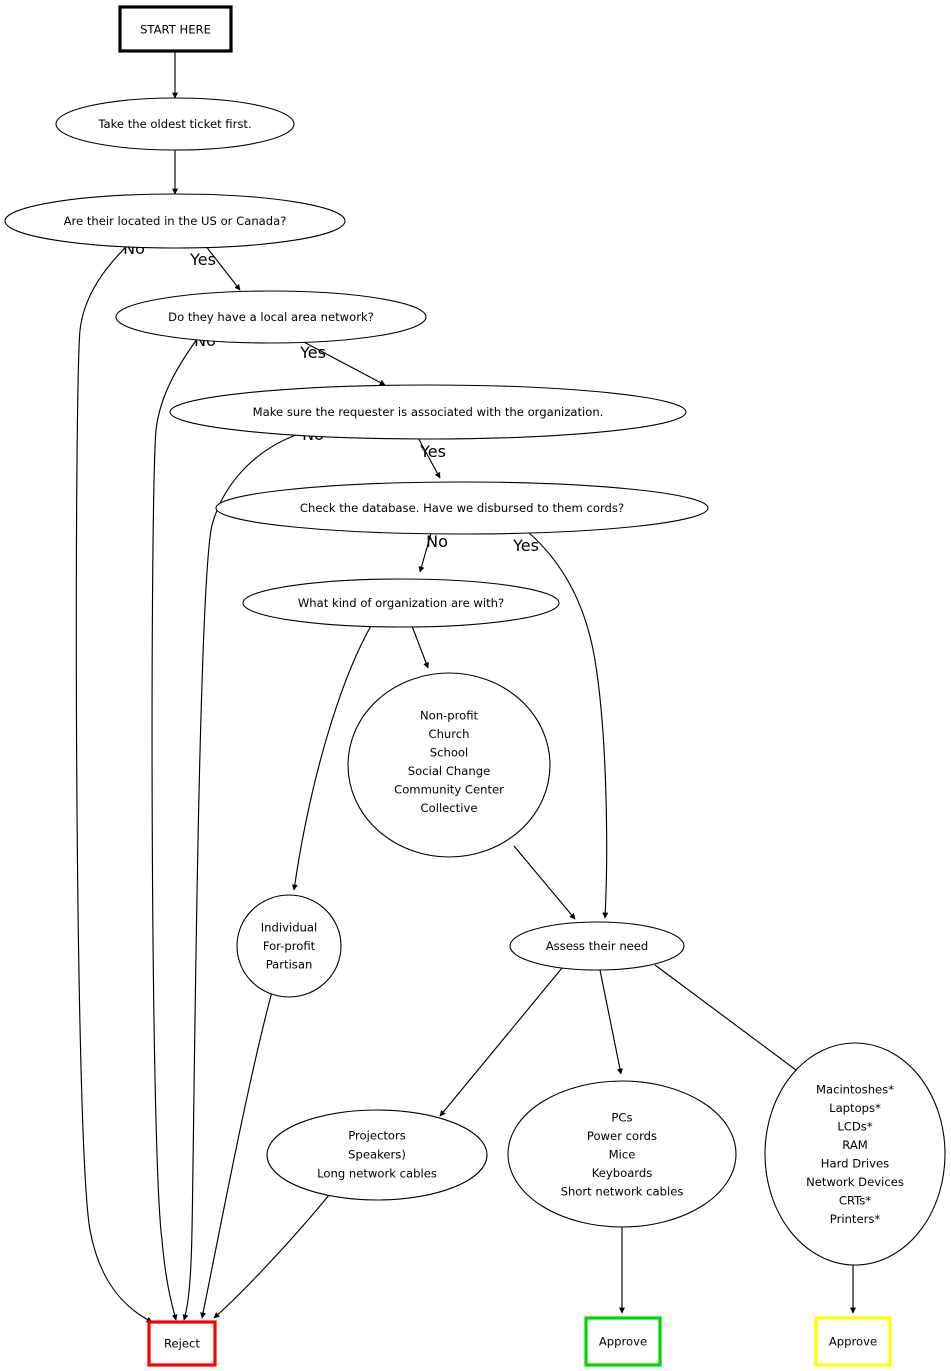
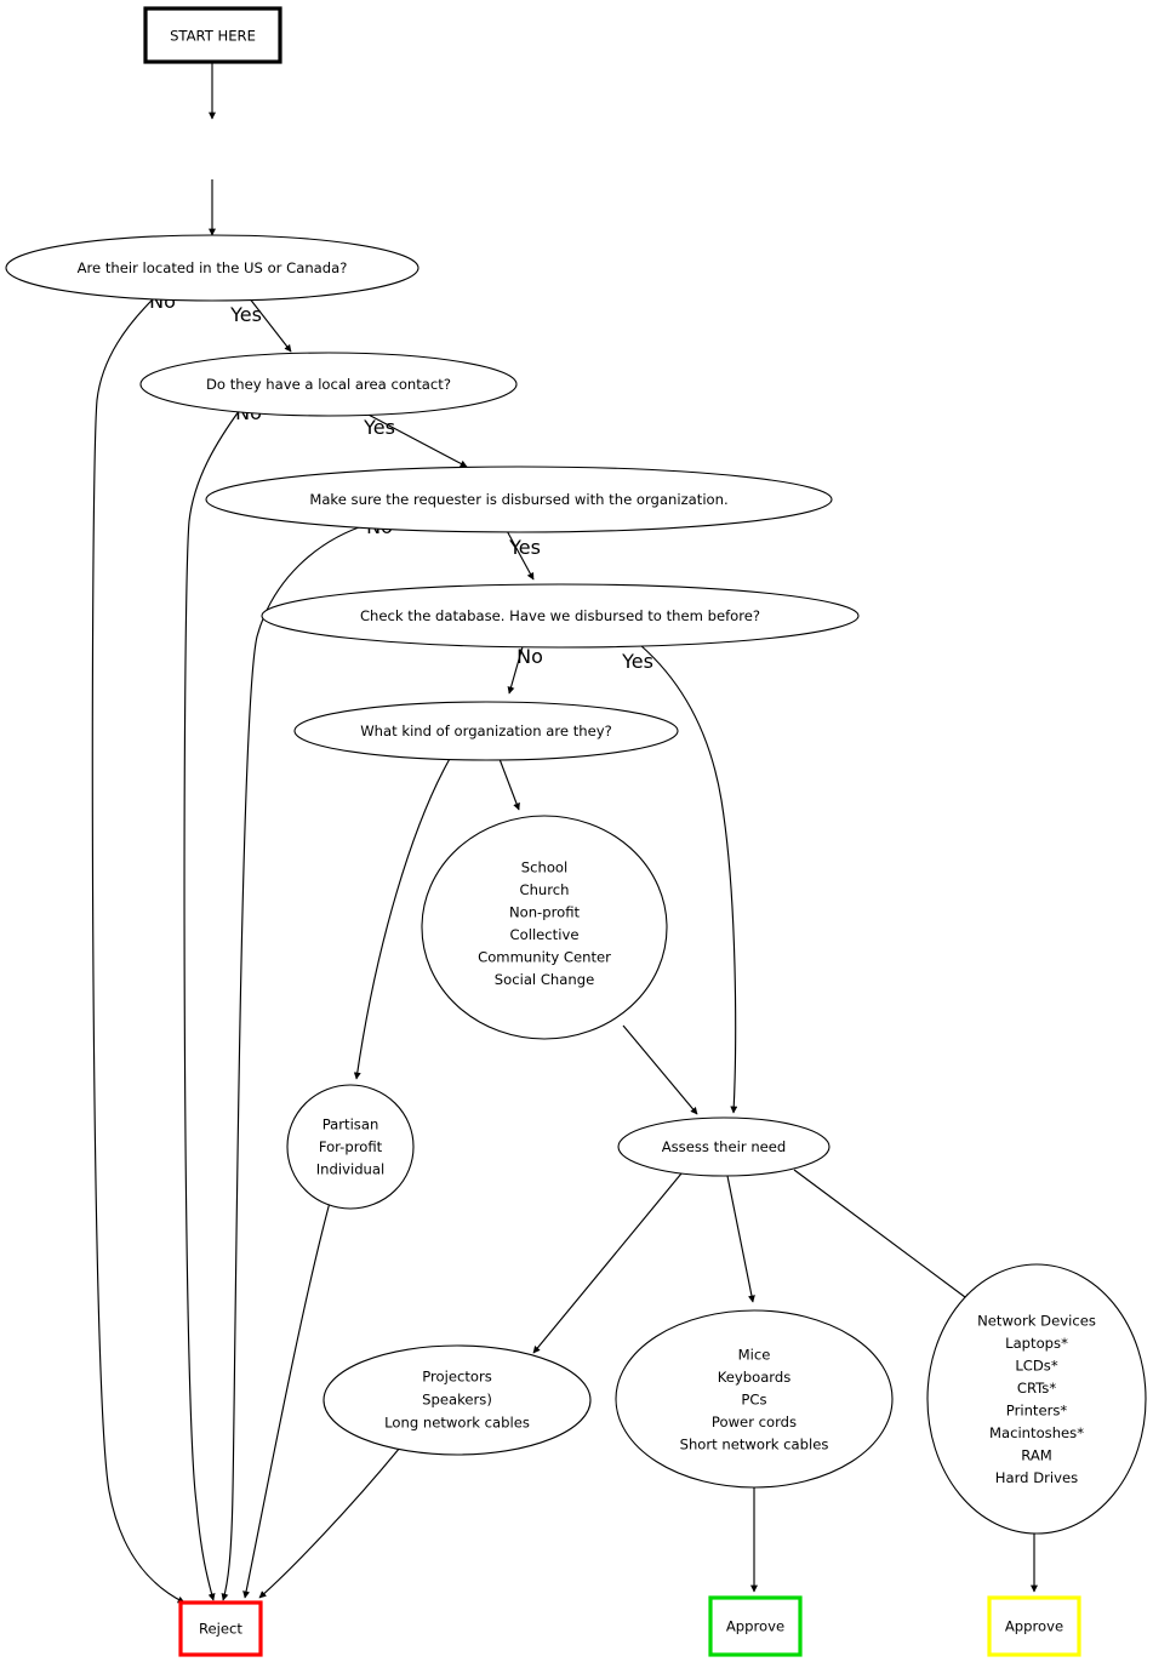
  No
  Yes
  Yes
  Yes
  No
  Yes
  START HERE
- Take the oldest ticket first.
  Are their located in the US or Canada?
- Do they have a local area network?
+ Do they have a local area contact?
- Make sure the requester is associated with the organization.
+ Make sure the requester is disbursed with the organization.
- Check the database. Have we disbursed to them cords?
+ Check the database. Have we disbursed to them before?
- What kind of organization are with?
+ What kind of organization are they?
- Non-profit
+ School
  Church
- School
+ Non-profit
- Social Change
+ Collective
  Community Center
- Collective
+ Social Change
- Individual
+ Partisan
  For-profit
- Partisan
+ Individual
  Assess their need
  Projectors
  Speakers)
  Long network cables
- PCs
+ Mice
- Power cords
+ Keyboards
- Mice
+ PCs
- Keyboards
+ Power cords
  Short network cables
- Macintoshes*
+ Network Devices
  Laptops*
  LCDs*
- RAM
+ CRTs*
- Hard Drives
+ Printers*
- Network Devices
+ Macintoshes*
- CRTs*
+ RAM
- Printers*
+ Hard Drives
  Reject
  Approve
  Approve
